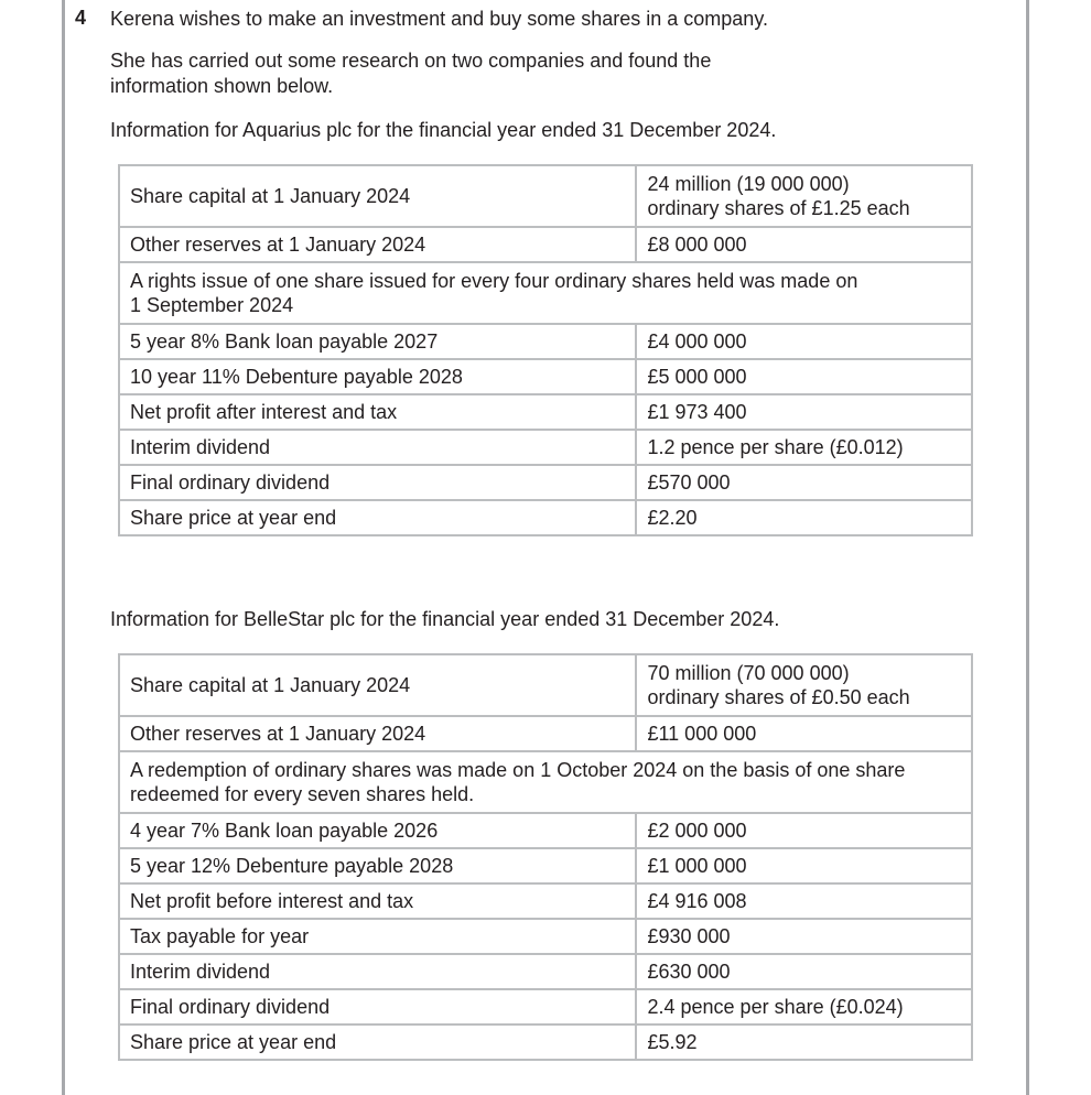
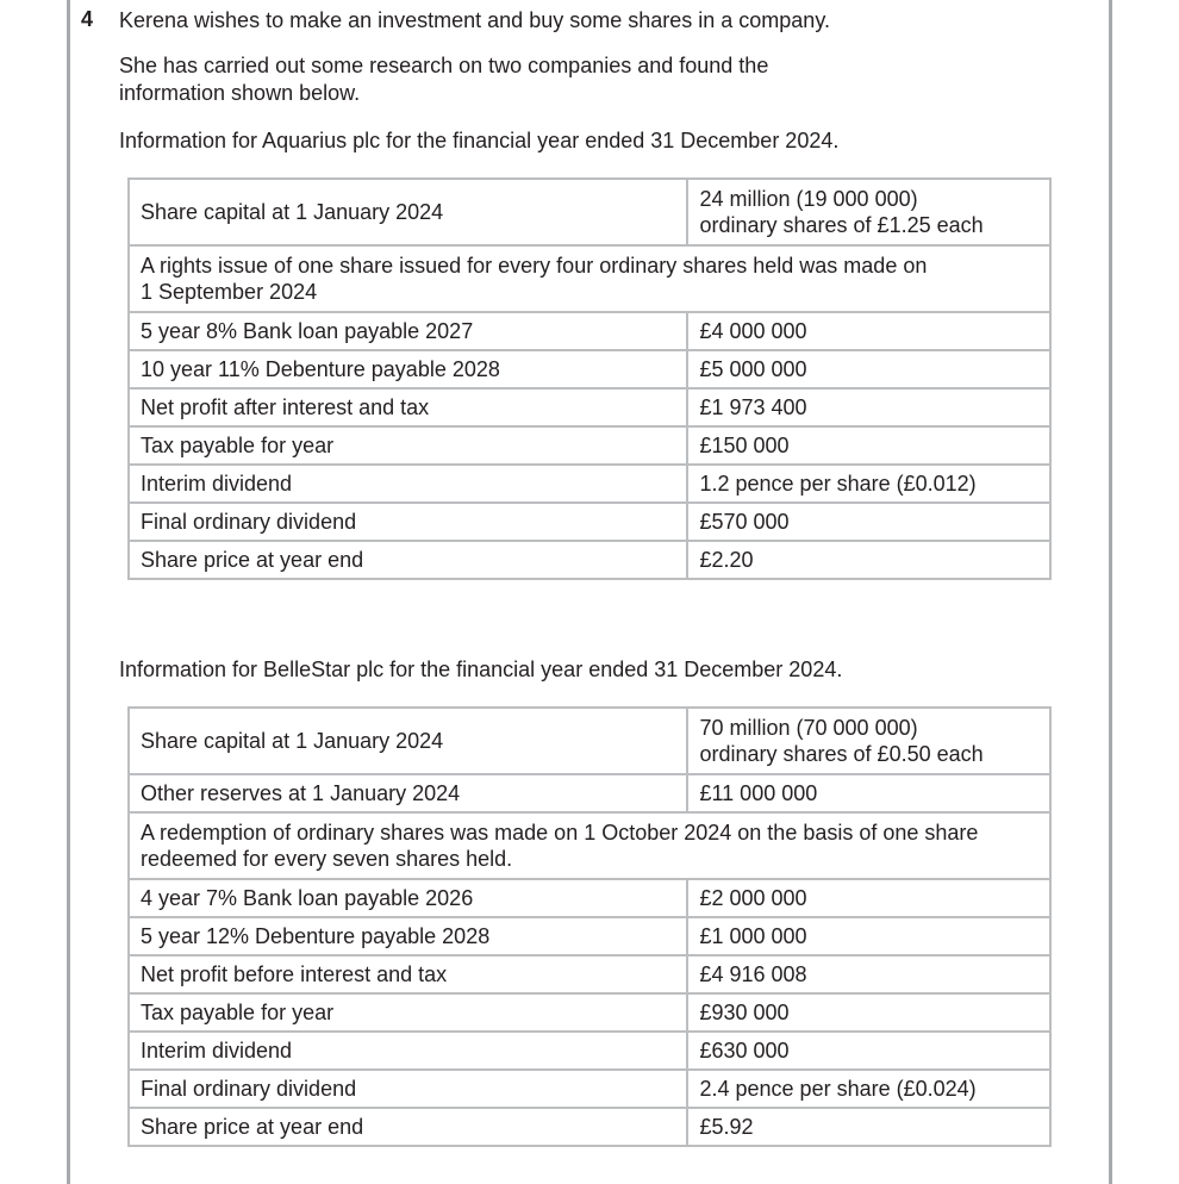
  4
  Kerena wishes to make an investment and buy some shares in a company.
  She has carried out some research on two companies and found the
  information shown below.
  Information for Aquarius plc for the financial year ended 31 December 2024.
  Share capital at 1 January 2024	24 million (19 000 000) ordinary shares of £1.25 each
- Other reserves at 1 January 2024	£8 000 000
  A rights issue of one share issued for every four ordinary shares held was made on 1 September 2024
  5 year 8% Bank loan payable 2027	£4 000 000
  10 year 11% Debenture payable 2028	£5 000 000
  Net profit after interest and tax	£1 973 400
+ Tax payable for year	£150 000
  Interim dividend	1.2 pence per share (£0.012)
  Final ordinary dividend	£570 000
  Share price at year end	£2.20
  Information for BelleStar plc for the financial year ended 31 December 2024.
  Share capital at 1 January 2024	70 million (70 000 000) ordinary shares of £0.50 each
  Other reserves at 1 January 2024	£11 000 000
  A redemption of ordinary shares was made on 1 October 2024 on the basis of one share redeemed for every seven shares held.
  4 year 7% Bank loan payable 2026	£2 000 000
  5 year 12% Debenture payable 2028	£1 000 000
  Net profit before interest and tax	£4 916 008
  Tax payable for year	£930 000
  Interim dividend	£630 000
  Final ordinary dividend	2.4 pence per share (£0.024)
  Share price at year end	£5.92
